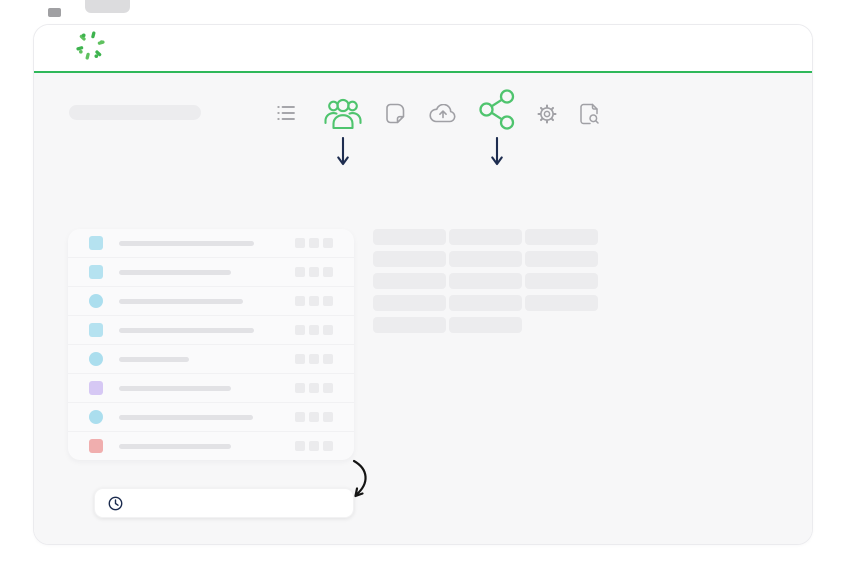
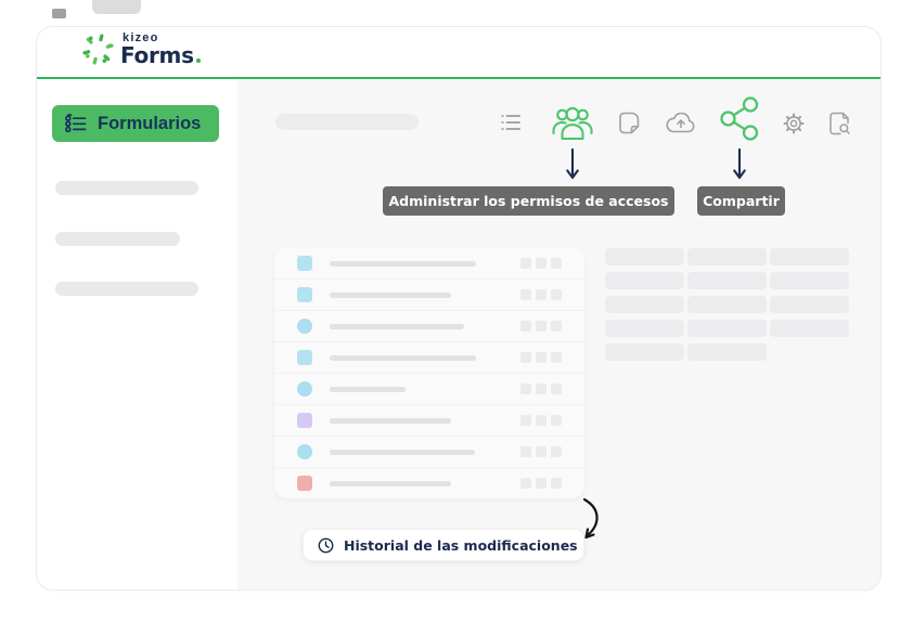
+ kizeo
+ Forms
+ Formularios
+ Administrar los permisos de accesos
+ Compartir
+ Historial de las modificaciones
